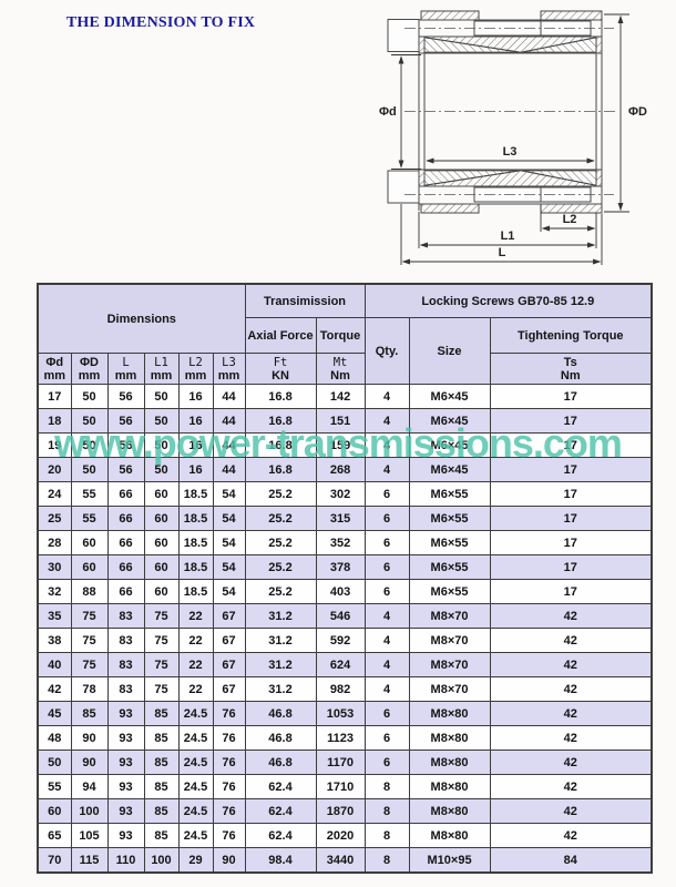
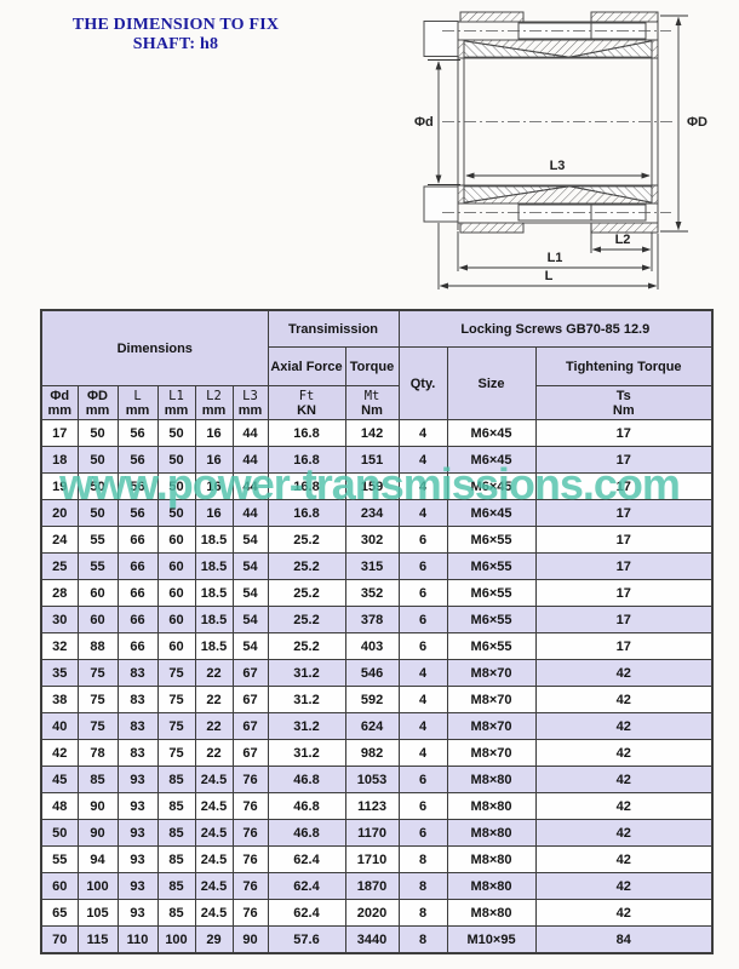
  THE DIMENSION TO FIX
+ SHAFT: h8
  Φd
  ΦD
  L3
  L2
  L1
  L
  Dimensions	Transimission	Locking Screws GB70-85 12.9
  Axial Force	Torque	Qty.	Size	Tightening Torque
  Φd mm	ΦD mm	L mm	L1 mm	L2 mm	L3 mm	Ft KN	Mt Nm	Ts Nm
  17	50	56	50	16	44	16.8	142	4	M6×45	17
  18	50	56	50	16	44	16.8	151	4	M6×45	17
  19	50	56	50	16	44	16.8	159	4	M6×45	17
- 20	50	56	50	16	44	16.8	268	4	M6×45	17
+ 20	50	56	50	16	44	16.8	234	4	M6×45	17
  24	55	66	60	18.5	54	25.2	302	6	M6×55	17
  25	55	66	60	18.5	54	25.2	315	6	M6×55	17
  28	60	66	60	18.5	54	25.2	352	6	M6×55	17
  30	60	66	60	18.5	54	25.2	378	6	M6×55	17
  32	88	66	60	18.5	54	25.2	403	6	M6×55	17
  35	75	83	75	22	67	31.2	546	4	M8×70	42
  38	75	83	75	22	67	31.2	592	4	M8×70	42
  40	75	83	75	22	67	31.2	624	4	M8×70	42
  42	78	83	75	22	67	31.2	982	4	M8×70	42
  45	85	93	85	24.5	76	46.8	1053	6	M8×80	42
  48	90	93	85	24.5	76	46.8	1123	6	M8×80	42
  50	90	93	85	24.5	76	46.8	1170	6	M8×80	42
  55	94	93	85	24.5	76	62.4	1710	8	M8×80	42
  60	100	93	85	24.5	76	62.4	1870	8	M8×80	42
  65	105	93	85	24.5	76	62.4	2020	8	M8×80	42
- 70	115	110	100	29	90	98.4	3440	8	M10×95	84
+ 70	115	110	100	29	90	57.6	3440	8	M10×95	84
  www.power-transmissions.com
